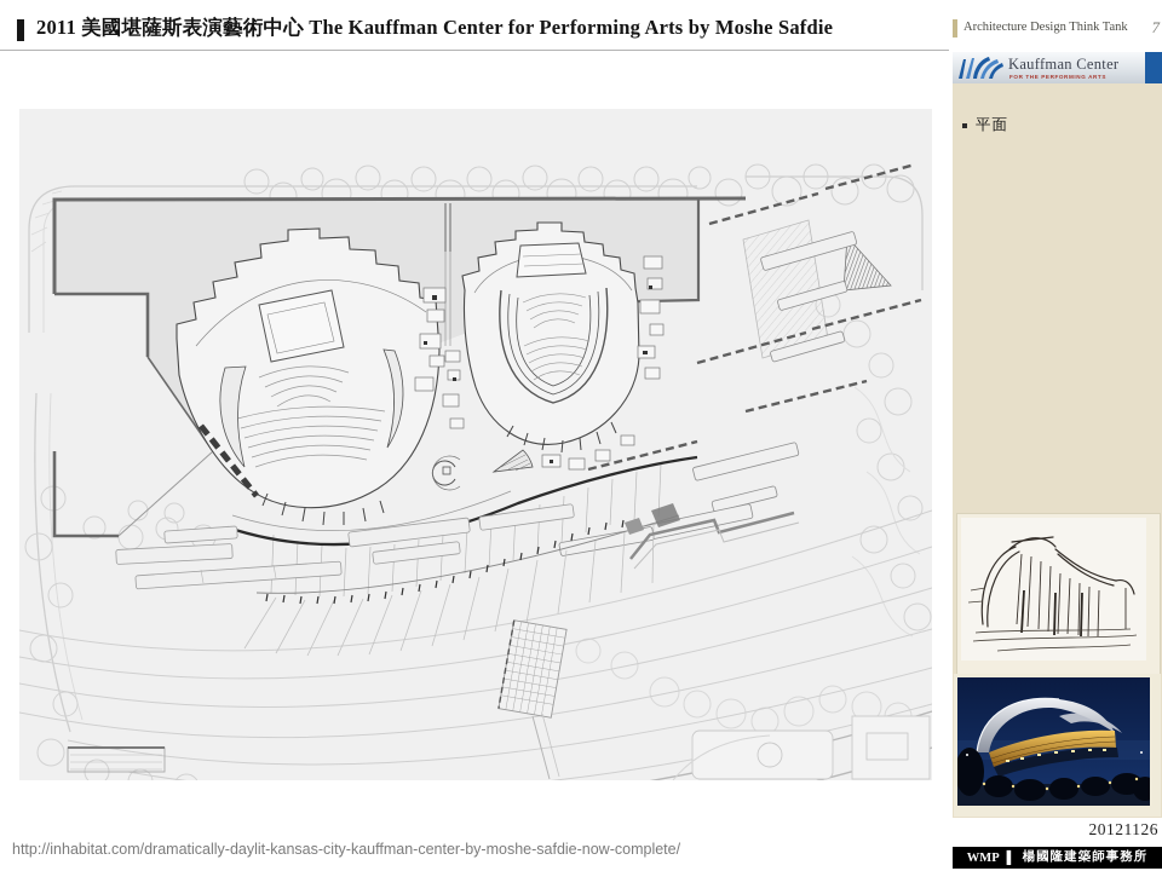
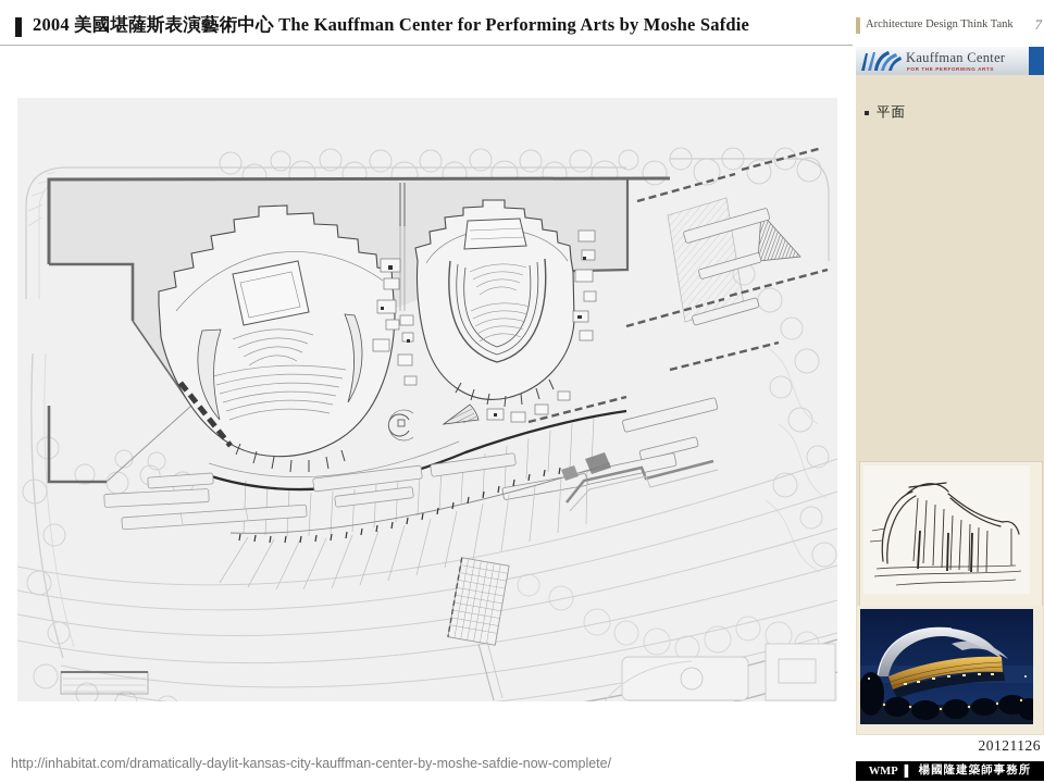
- 2011 美國堪薩斯表演藝術中心 The Kauffman Center for Performing Arts by Moshe Safdie
+ 2004 美國堪薩斯表演藝術中心 The Kauffman Center for Performing Arts by Moshe Safdie
  Architecture Design Think Tank
  7
  Kauffman Center
  平面
  20121126
  WMP
  ▌
  楊國隆建築師事務所
  http://inhabitat.com/dramatically-daylit-kansas-city-kauffman-center-by-moshe-safdie-now-complete/
